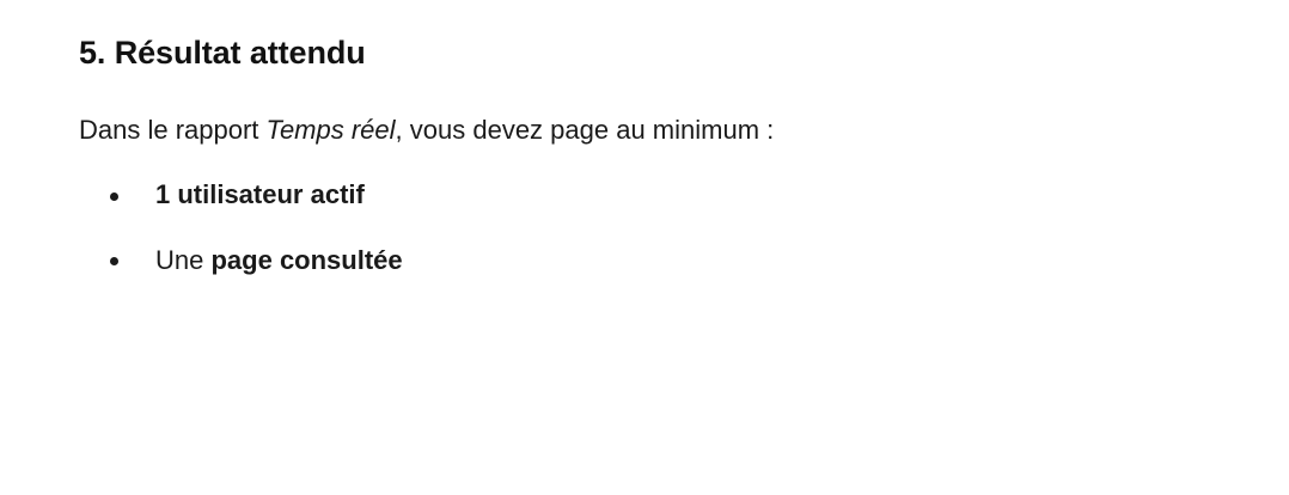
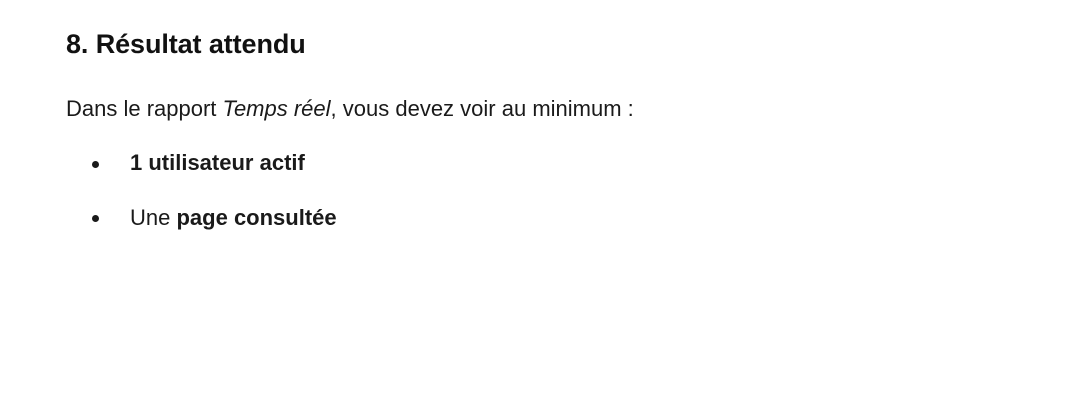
- 5. Résultat attendu
+ 8. Résultat attendu
- Dans le rapport Temps réel, vous devez page au minimum :
+ Dans le rapport Temps réel, vous devez voir au minimum :
  1 utilisateur actif
  Une page consultée
